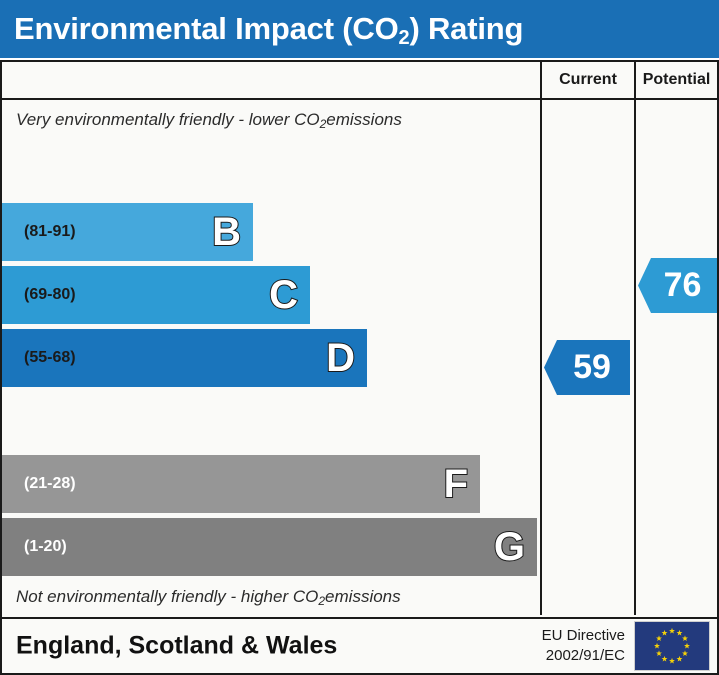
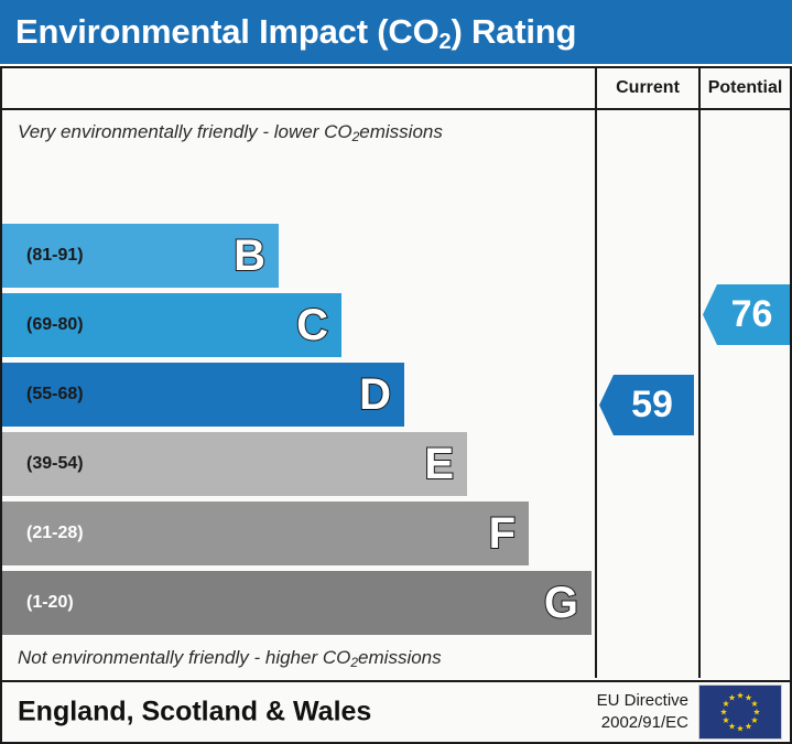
  Environmental Impact (CO2) Rating
  Current
  Potential
  Very environmentally friendly - lower CO
  2
  emissions
  (81-91)
  B
  (69-80)
  C
  (55-68)
  D
+ (39-54)
+ E
  (21-28)
  F
  (1-20)
  G
  59
  76
  Not environmentally friendly - higher CO
  2
  emissions
  England, Scotland & Wales
  EU Directive
  2002/91/EC
